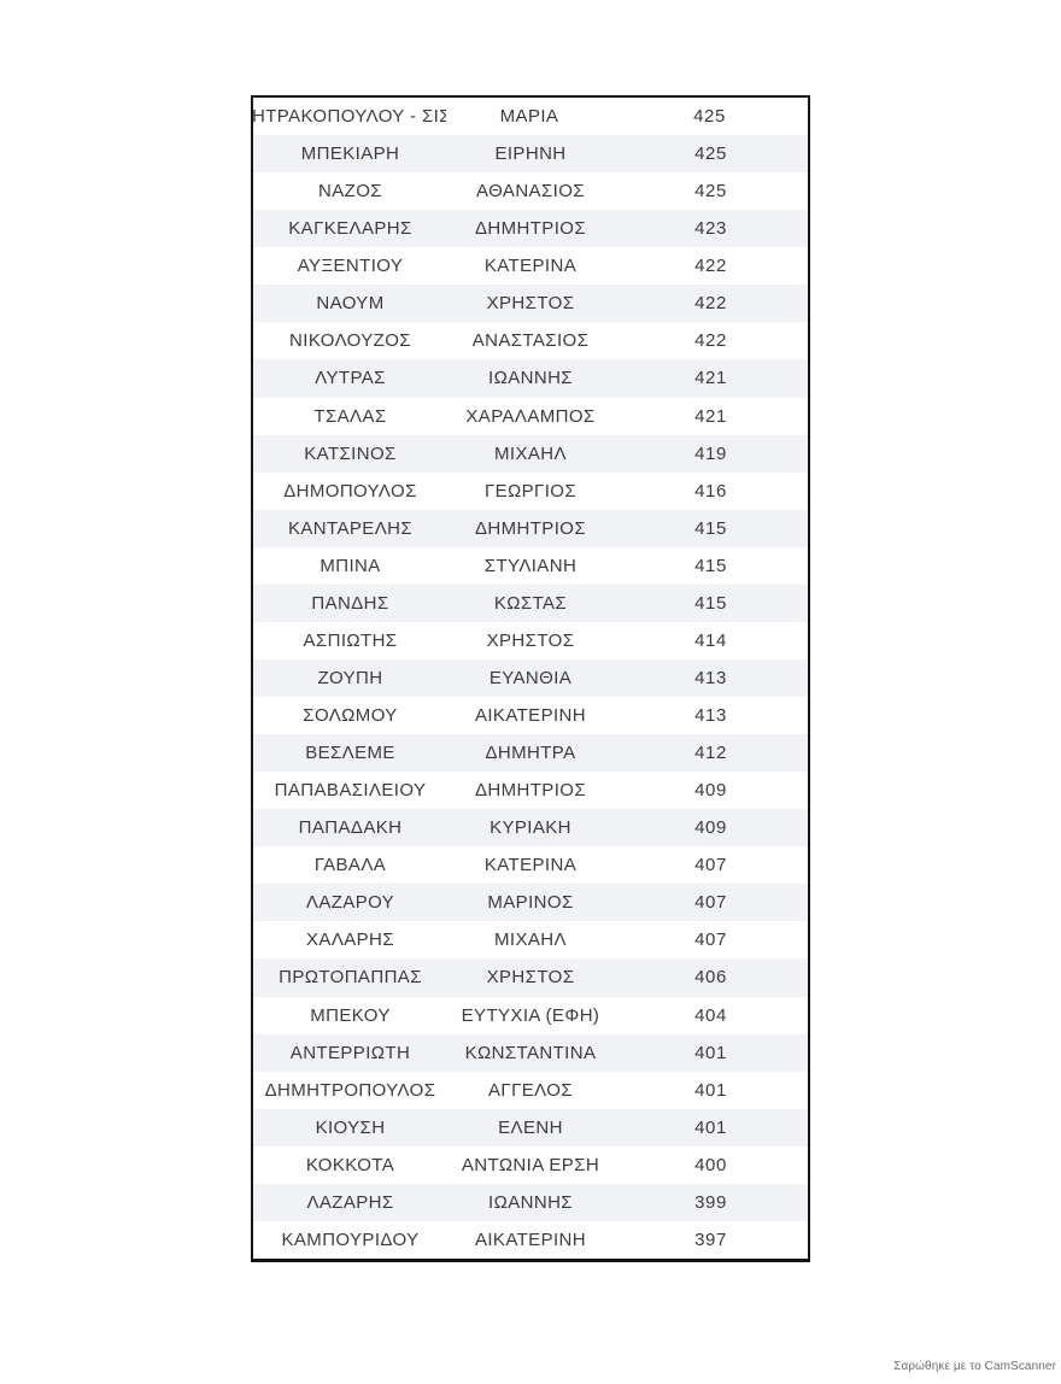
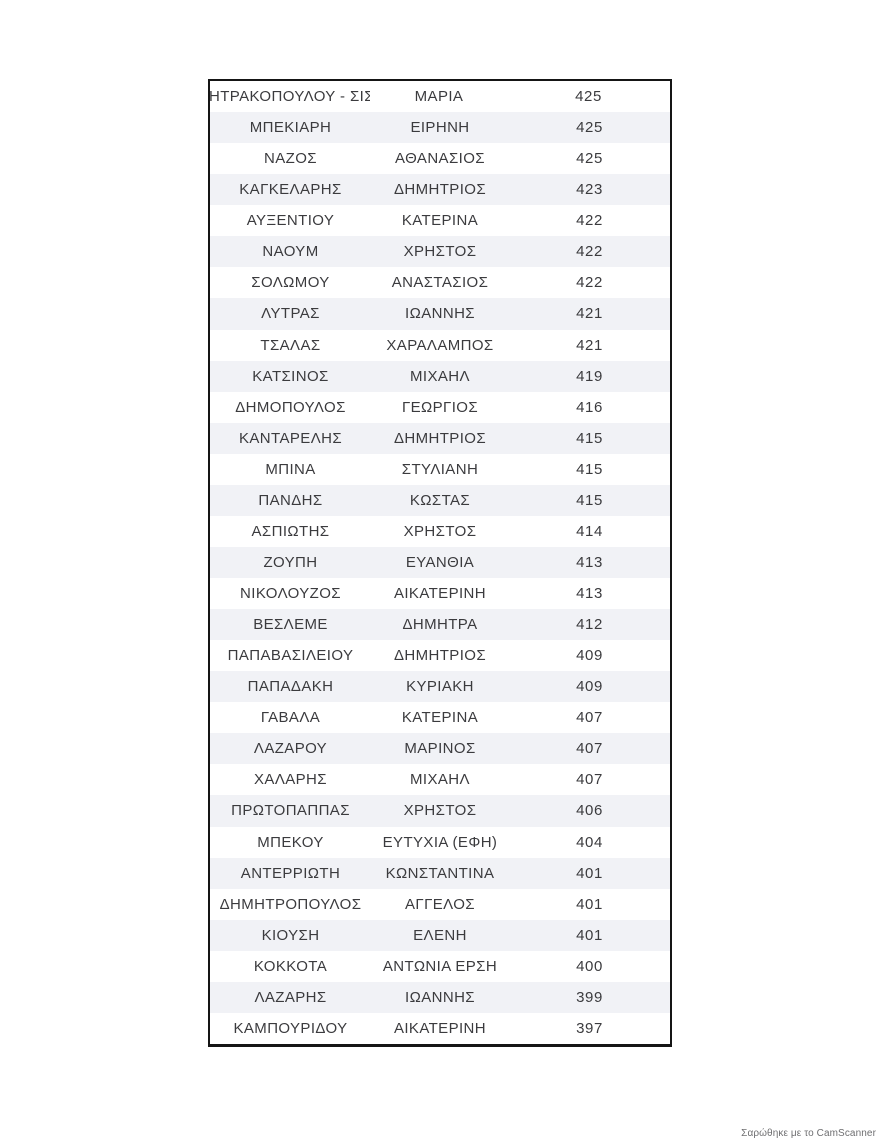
  ΗΤΡΑΚΟΠΟΥΛΟΥ - ΣΙΣ
  ΜΑΡΙΑ
  425
  ΜΠΕΚΙΑΡΗ
  ΕΙΡΗΝΗ
  425
  ΝΑΖΟΣ
  ΑΘΑΝΑΣΙΟΣ
  425
  ΚΑΓΚΕΛΑΡΗΣ
  ΔΗΜΗΤΡΙΟΣ
  423
  ΑΥΞΕΝΤΙΟΥ
  ΚΑΤΕΡΙΝΑ
  422
  ΝΑΟΥΜ
  ΧΡΗΣΤΟΣ
  422
- ΝΙΚΟΛΟΥΖΟΣ
+ ΣΟΛΩΜΟΥ
  ΑΝΑΣΤΑΣΙΟΣ
  422
  ΛΥΤΡΑΣ
  ΙΩΑΝΝΗΣ
  421
  ΤΣΑΛΑΣ
  ΧΑΡΑΛΑΜΠΟΣ
  421
  ΚΑΤΣΙΝΟΣ
  ΜΙΧΑΗΛ
  419
  ΔΗΜΟΠΟΥΛΟΣ
  ΓΕΩΡΓΙΟΣ
  416
  ΚΑΝΤΑΡΕΛΗΣ
  ΔΗΜΗΤΡΙΟΣ
  415
  ΜΠΙΝΑ
  ΣΤΥΛΙΑΝΗ
  415
  ΠΑΝΔΗΣ
  ΚΩΣΤΑΣ
  415
  ΑΣΠΙΩΤΗΣ
  ΧΡΗΣΤΟΣ
  414
  ΖΟΥΠΗ
  ΕΥΑΝΘΙΑ
  413
- ΣΟΛΩΜΟΥ
+ ΝΙΚΟΛΟΥΖΟΣ
  ΑΙΚΑΤΕΡΙΝΗ
  413
  ΒΕΣΛΕΜΕ
  ΔΗΜΗΤΡΑ
  412
  ΠΑΠΑΒΑΣΙΛΕΙΟΥ
  ΔΗΜΗΤΡΙΟΣ
  409
  ΠΑΠΑΔΑΚΗ
  ΚΥΡΙΑΚΗ
  409
  ΓΑΒΑΛΑ
  ΚΑΤΕΡΙΝΑ
  407
  ΛΑΖΑΡΟΥ
  ΜΑΡΙΝΟΣ
  407
  ΧΑΛΑΡΗΣ
  ΜΙΧΑΗΛ
  407
  ΠΡΩΤΟΠΑΠΠΑΣ
  ΧΡΗΣΤΟΣ
  406
  ΜΠΕΚΟΥ
  ΕΥΤΥΧΙΑ (ΕΦΗ)
  404
  ΑΝΤΕΡΡΙΩΤΗ
  ΚΩΝΣΤΑΝΤΙΝΑ
  401
  ΔΗΜΗΤΡΟΠΟΥΛΟΣ
  ΑΓΓΕΛΟΣ
  401
  ΚΙΟΥΣΗ
  ΕΛΕΝΗ
  401
  ΚΟΚΚΟΤΑ
  ΑΝΤΩΝΙΑ ΕΡΣΗ
  400
  ΛΑΖΑΡΗΣ
  ΙΩΑΝΝΗΣ
  399
  ΚΑΜΠΟΥΡΙΔΟΥ
  ΑΙΚΑΤΕΡΙΝΗ
  397
  Σαρώθηκε με το CamScanner
